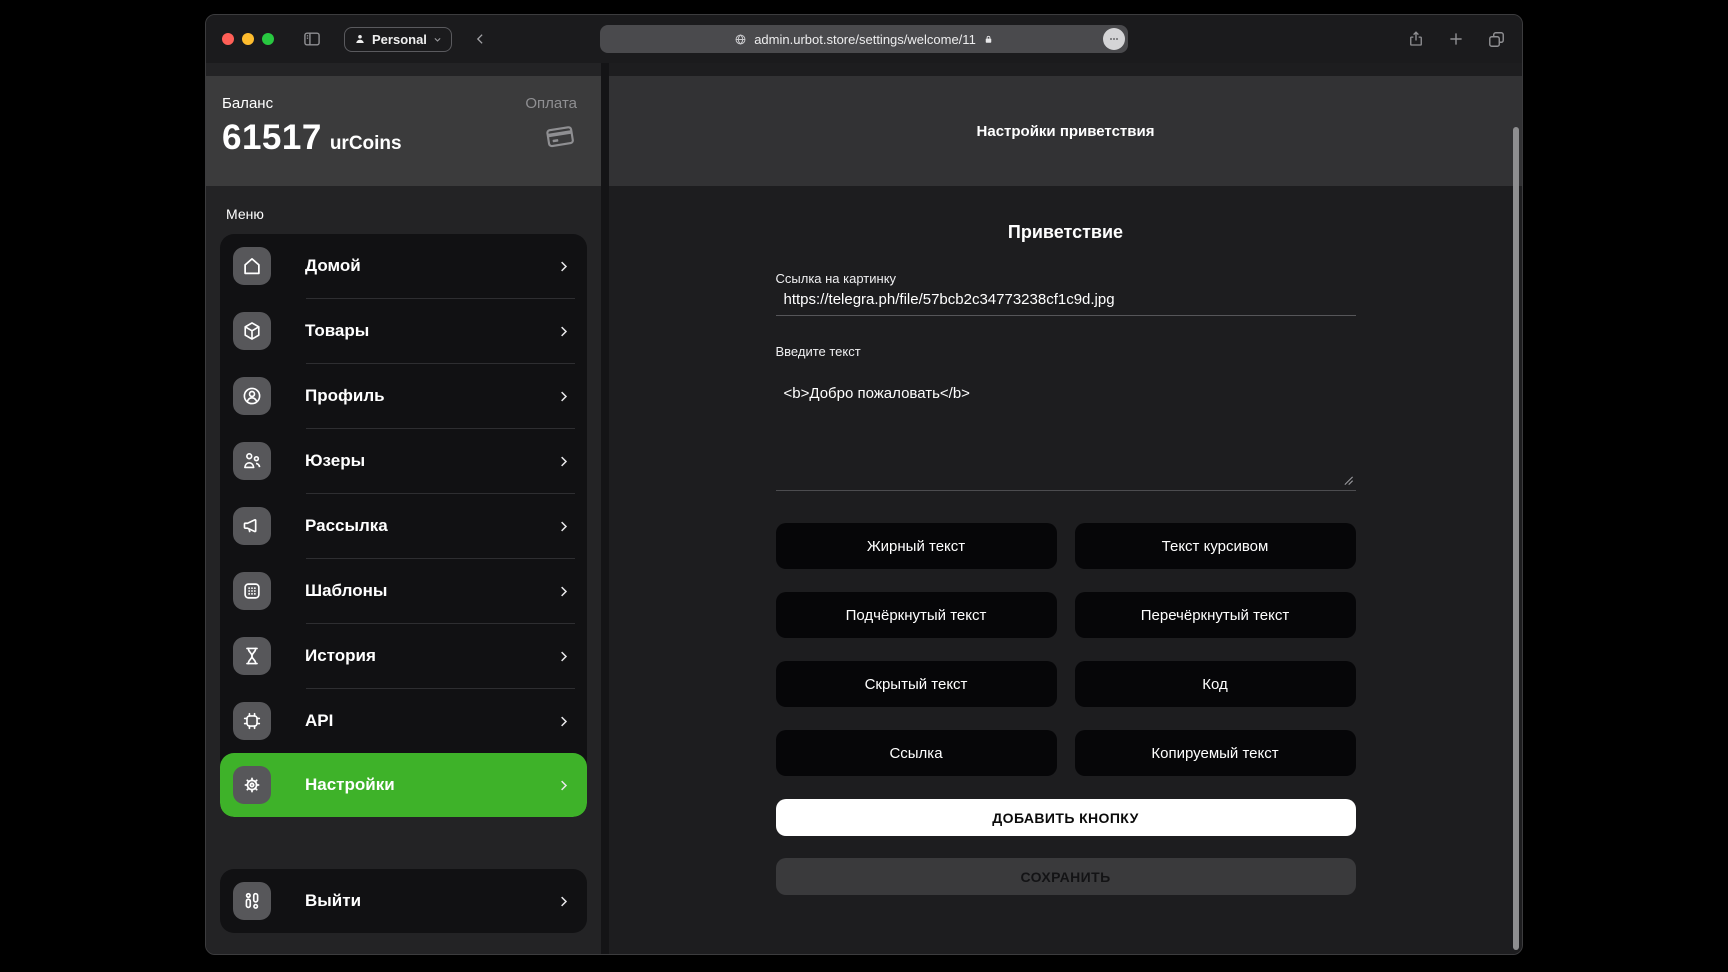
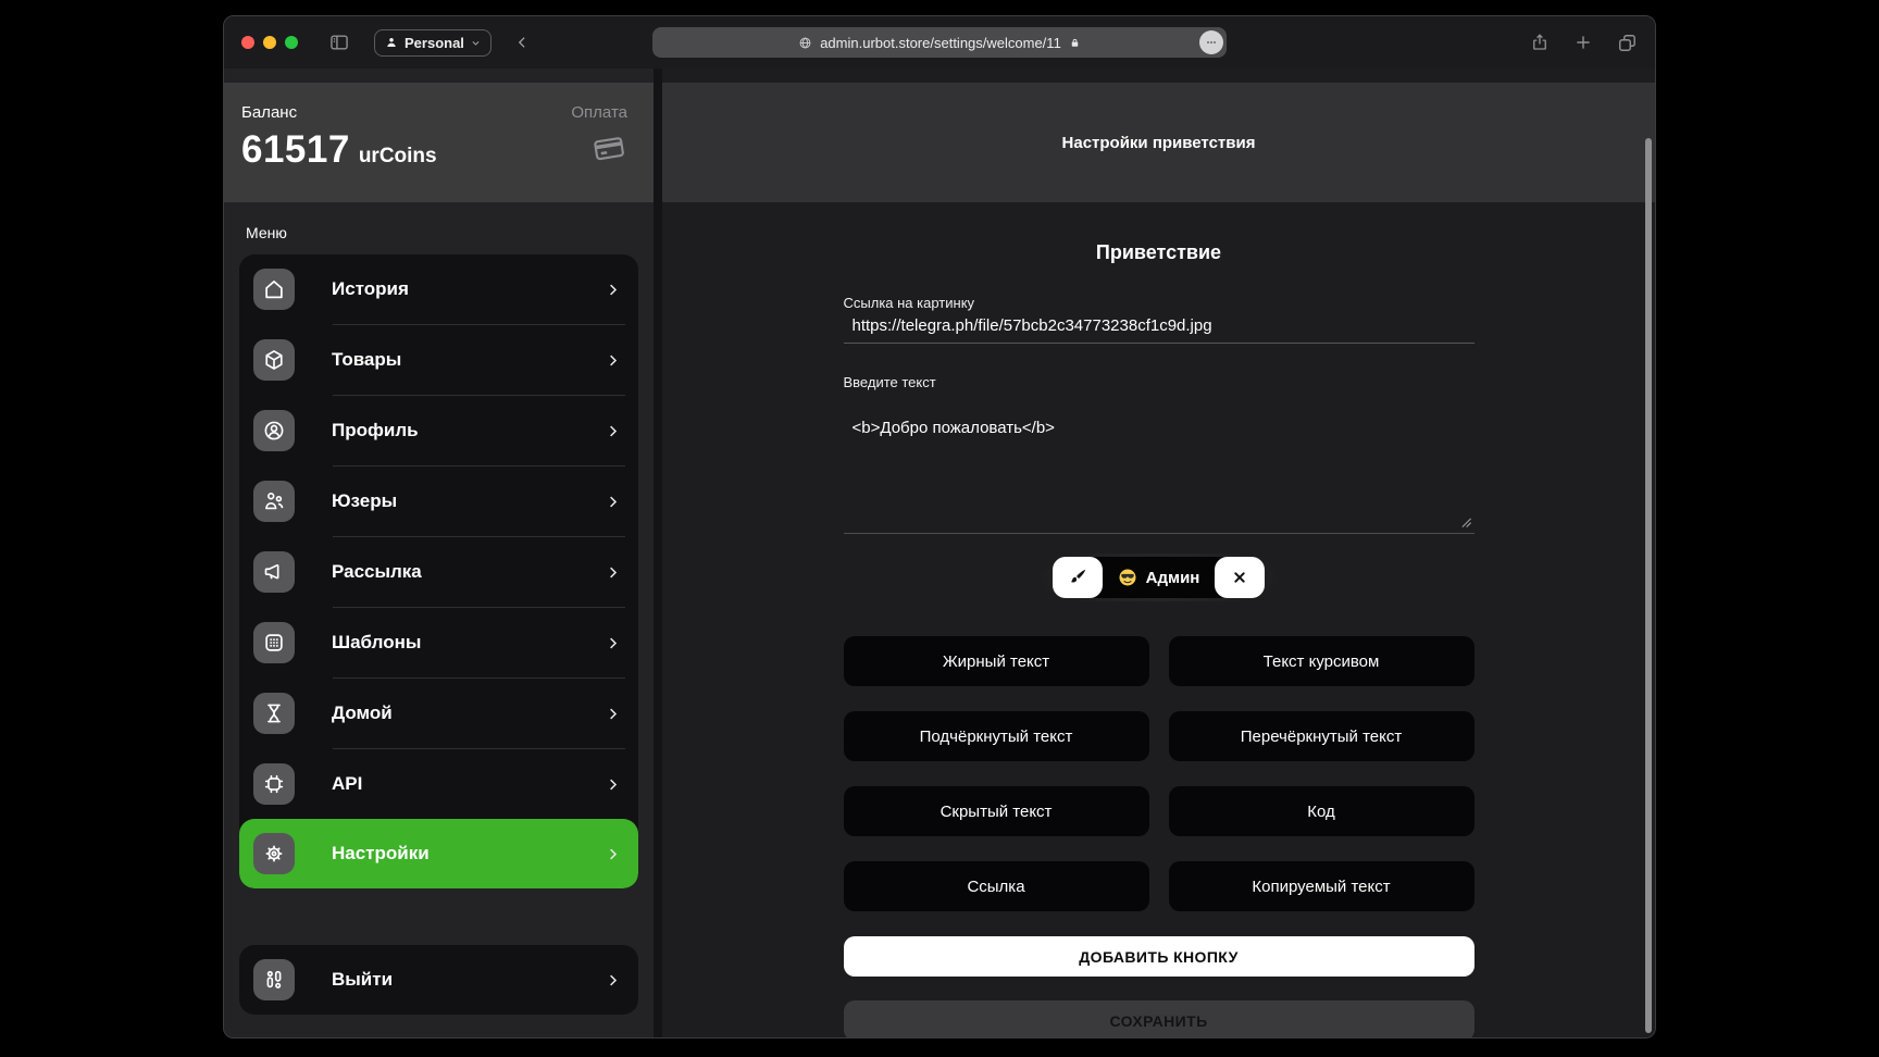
  Personal
  admin.urbot.store/settings/welcome/11
  Баланс
  61517
  urCoins
  Оплата
  Меню
- Домой
+ История
  Товары
  Профиль
  Юзеры
  Рассылка
  Шаблоны
- История
+ Домой
  API
  Настройки
  Выйти
  Настройки приветствия
  Приветствие
  Ссылка на картинку
  https://telegra.ph/file/57bcb2c34773238cf1c9d.jpg
  Введите текст
  <b>Добро пожаловать</b>
+ Админ
  Жирный текст
  Текст курсивом
  Подчёркнутый текст
  Перечёркнутый текст
  Скрытый текст
  Код
  Ссылка
  Копируемый текст
  ДОБАВИТЬ КНОПКУ СОХРАНИТЬ
